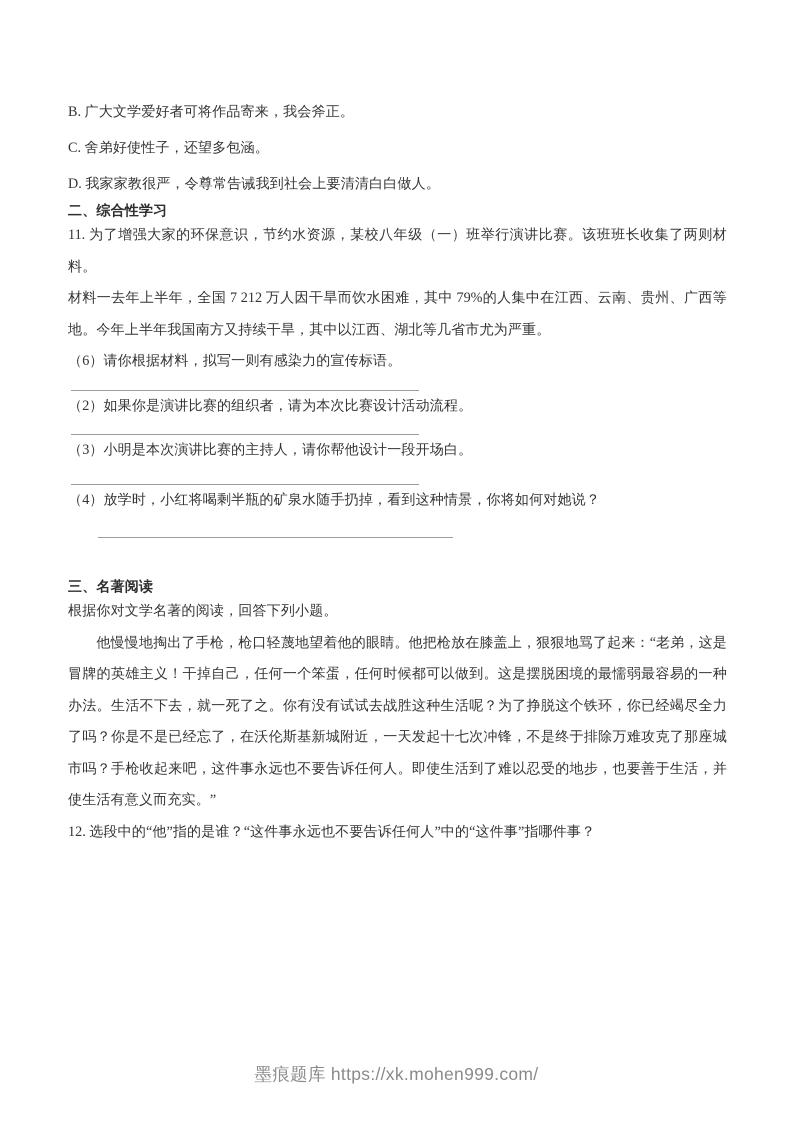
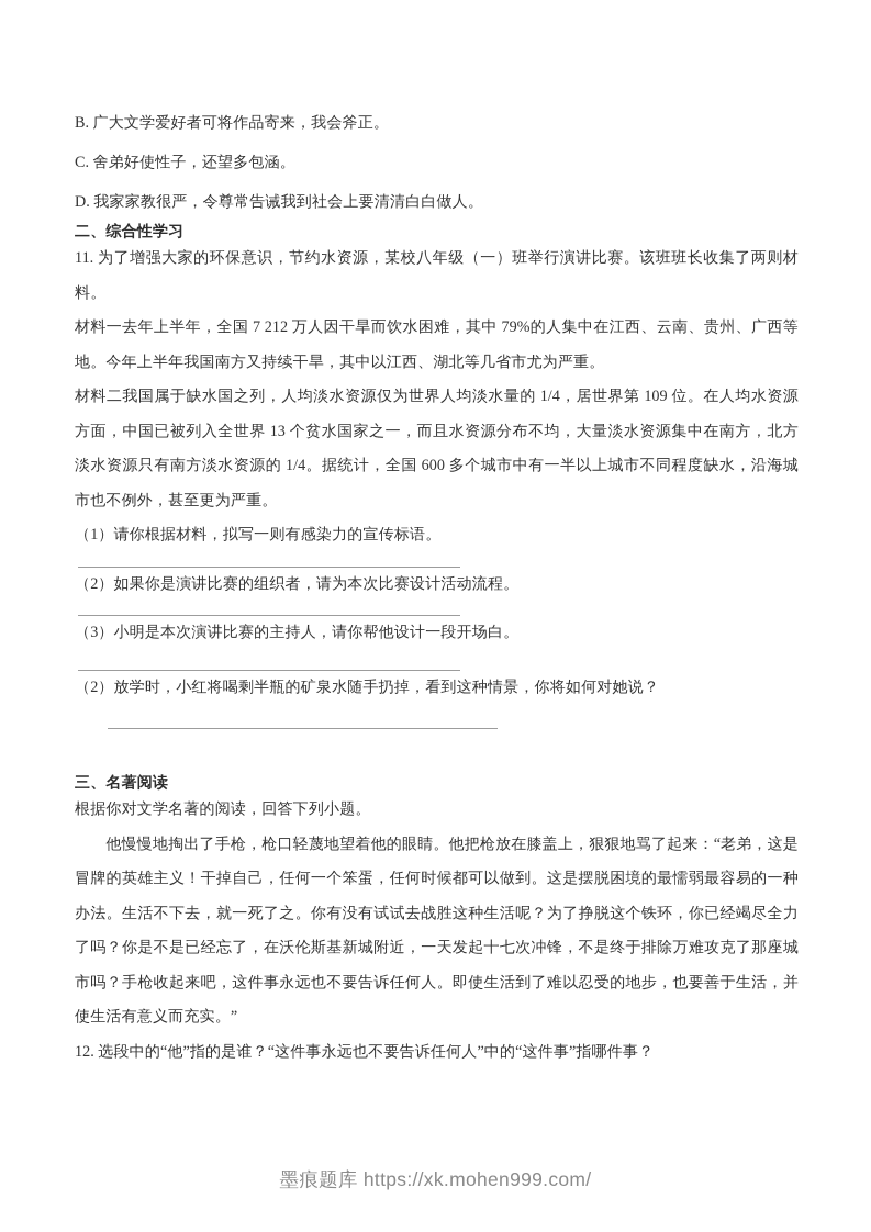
  B. 广大文学爱好者可将作品寄来，我会斧正。
  C. 舍弟好使性子，还望多包涵。
  D. 我家家教很严，令尊常告诫我到社会上要清清白白做人。
  二、综合性学习
  11. 为了增强大家的环保意识，节约水资源，某校八年级（一）班举行演讲比赛。该班班长收集了两则材料。
  材料一去年上半年，全国 7 212 万人因干旱而饮水困难，其中 79%的人集中在江西、云南、贵州、广西等地。今年上半年我国南方又持续干旱，其中以江西、湖北等几省市尤为严重。
+ 材料二我国属于缺水国之列，人均淡水资源仅为世界人均淡水量的 1/4，居世界第 109 位。在人均水资源方面，中国已被列入全世界 13 个贫水国家之一，而且水资源分布不均，大量淡水资源集中在南方，北方淡水资源只有南方淡水资源的 1/4。据统计，全国 600 多个城市中有一半以上城市不同程度缺水，沿海城市也不例外，甚至更为严重。
- （6）请你根据材料，拟写一则有感染力的宣传标语。
+ （1）请你根据材料，拟写一则有感染力的宣传标语。
  （2）如果你是演讲比赛的组织者，请为本次比赛设计活动流程。
  （3）小明是本次演讲比赛的主持人，请你帮他设计一段开场白。
- （4）放学时，小红将喝剩半瓶的矿泉水随手扔掉，看到这种情景，你将如何对她说？
+ （2）放学时，小红将喝剩半瓶的矿泉水随手扔掉，看到这种情景，你将如何对她说？
  三、名著阅读
  根据你对文学名著的阅读，回答下列小题。
  他慢慢地掏出了手枪，枪口轻蔑地望着他的眼睛。他把枪放在膝盖上，狠狠地骂了起来：“老弟，这是冒牌的英雄主义！干掉自己，任何一个笨蛋，任何时候都可以做到。这是摆脱困境的最懦弱最容易的一种办法。生活不下去，就一死了之。你有没有试试去战胜这种生活呢？为了挣脱这个铁环，你已经竭尽全力了吗？你是不是已经忘了，在沃伦斯基新城附近，一天发起十七次冲锋，不是终于排除万难攻克了那座城市吗？手枪收起来吧，这件事永远也不要告诉任何人。即使生活到了难以忍受的地步，也要善于生活，并使生活有意义而充实。”
  12. 选段中的“他”指的是谁？“这件事永远也不要告诉任何人”中的“这件事”指哪件事？
  墨痕题库 https://xk.mohen999.com/
